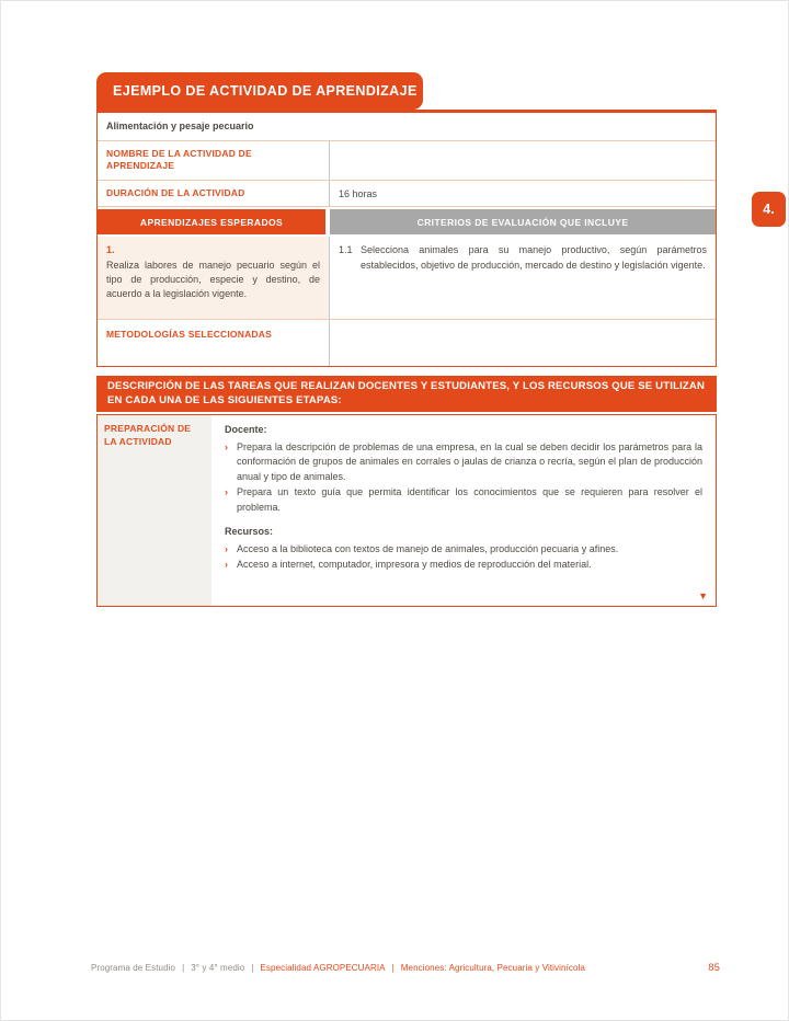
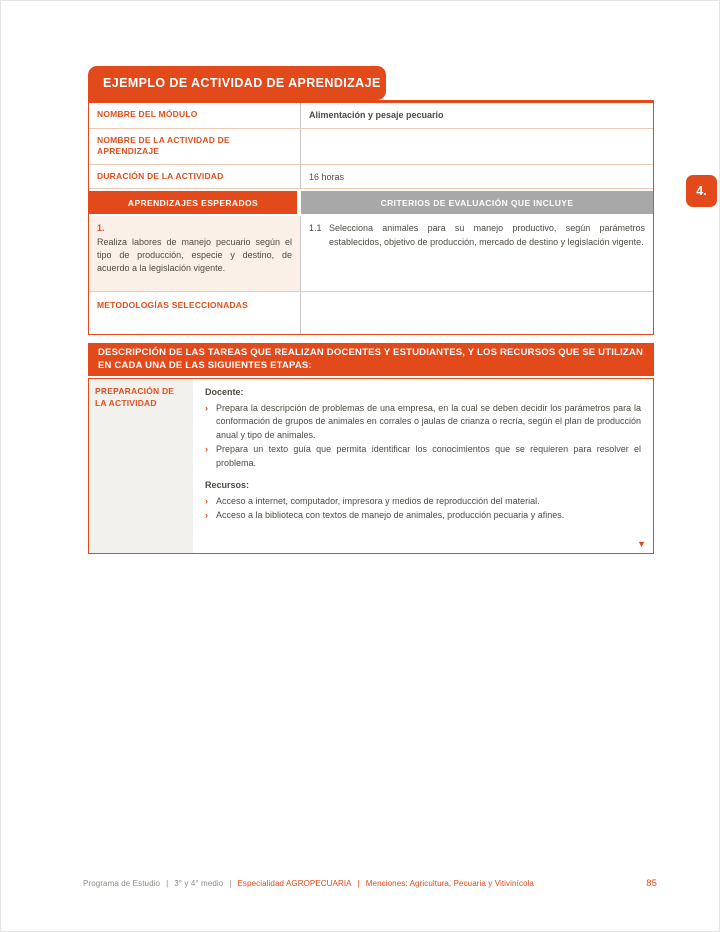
  EJEMPLO DE ACTIVIDAD DE APRENDIZAJE
+ NOMBRE DEL MÓDULO
  Alimentación y pesaje pecuario
  NOMBRE DE LA ACTIVIDAD DE APRENDIZAJE
  DURACIÓN DE LA ACTIVIDAD
  16 horas
  APRENDIZAJES ESPERADOS
  CRITERIOS DE EVALUACIÓN QUE INCLUYE
  1.
  Realiza labores de manejo pecuario según el tipo de producción, especie y destino, de acuerdo a la legislación vigente.
  1.1
  Selecciona animales para su manejo productivo, según parámetros establecidos, objetivo de producción, mercado de destino y legislación vigente.
  METODOLOGÍAS SELECCIONADAS
  DESCRIPCIÓN DE LAS TAREAS QUE REALIZAN DOCENTES Y ESTUDIANTES, Y LOS RECURSOS QUE SE UTILIZAN EN CADA UNA DE LAS SIGUIENTES ETAPAS:
  PREPARACIÓN DE LA ACTIVIDAD
  Docente:
  ›
  Prepara la descripción de problemas de una empresa, en la cual se deben decidir los parámetros para la conformación de grupos de animales en corrales o jaulas de crianza o recría, según el plan de producción anual y tipo de animales.
  ›
  Prepara un texto guía que permita identificar los conocimientos que se requieren para resolver el problema.
  Recursos:
  ›
- Acceso a la biblioteca con textos de manejo de animales, producción pecuaria y afines.
+ Acceso a internet, computador, impresora y medios de reproducción del material.
  ›
- Acceso a internet, computador, impresora y medios de reproducción del material.
+ Acceso a la biblioteca con textos de manejo de animales, producción pecuaria y afines.
  ▼
  4.
  Programa de Estudio
  |
  3° y 4° medio
  |
  Especialidad AGROPECUARIA
  |
  Menciones: Agricultura, Pecuaria y Vitivinícola
  85
